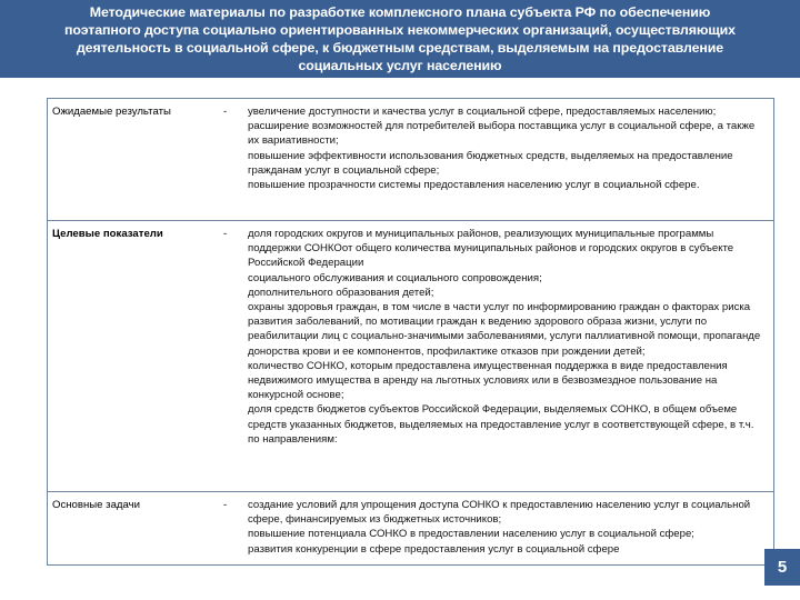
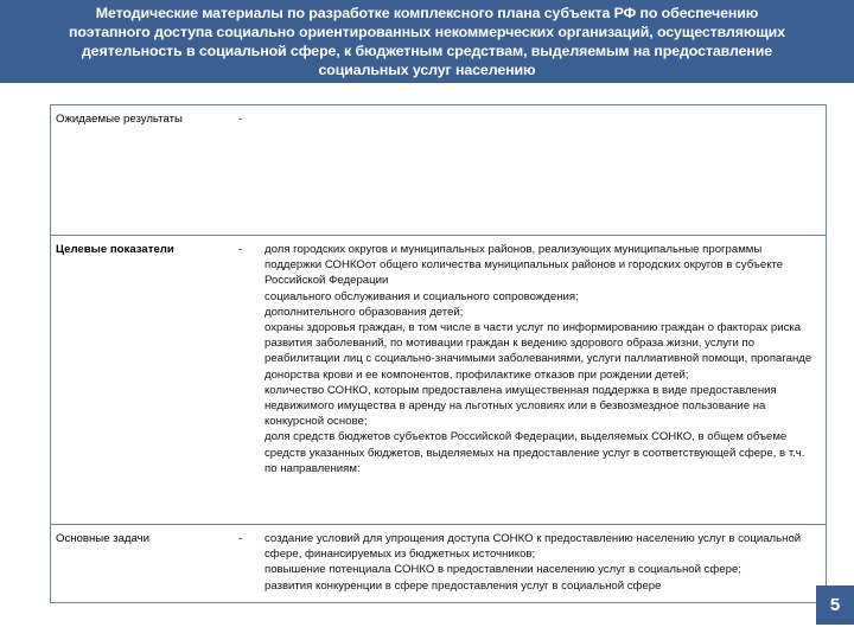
  Методические материалы по разработке комплексного плана субъекта РФ по обеспечению
  поэтапного доступа социально ориентированных некоммерческих организаций, осуществляющих
  деятельность в социальной сфере, к бюджетным средствам, выделяемым на предоставление
  социальных услуг населению
  Ожидаемые результаты
  -
- увеличение доступности и качества услуг в социальной сфере, предоставляемых населению;
- расширение возможностей для потребителей выбора поставщика услуг в социальной сфере, а также их вариативности;
- повышение эффективности использования бюджетных средств, выделяемых на предоставление гражданам услуг в социальной сфере;
- повышение прозрачности системы предоставления населению услуг в социальной сфере.
  Целевые показатели
  -
  доля городских округов и муниципальных районов, реализующих муниципальные программы поддержки СОНКОот общего количества муниципальных районов и городских округов в субъекте Российской Федерации
  социального обслуживания и социального сопровождения;
  дополнительного образования детей;
  охраны здоровья граждан, в том числе в части услуг по информированию граждан о факторах риска развития заболеваний, по мотивации граждан к ведению здорового образа жизни, услуги по реабилитации лиц с социально-значимыми заболеваниями, услуги паллиативной помощи, пропаганде донорства крови и ее компонентов, профилактике отказов при рождении детей;
  количество СОНКО, которым предоставлена имущественная поддержка в виде предоставления недвижимого имущества в аренду на льготных условиях или в безвозмездное пользование на конкурсной основе;
  доля средств бюджетов субъектов Российской Федерации, выделяемых СОНКО, в общем объеме средств указанных бюджетов, выделяемых на предоставление услуг в соответствующей сфере, в т.ч. по направлениям:
  Основные задачи
  -
  создание условий для упрощения доступа СОНКО к предоставлению населению услуг в социальной сфере, финансируемых из бюджетных источников;
  повышение потенциала СОНКО в предоставлении населению услуг в социальной сфере;
  развития конкуренции в сфере предоставления услуг в социальной сфере
  5
